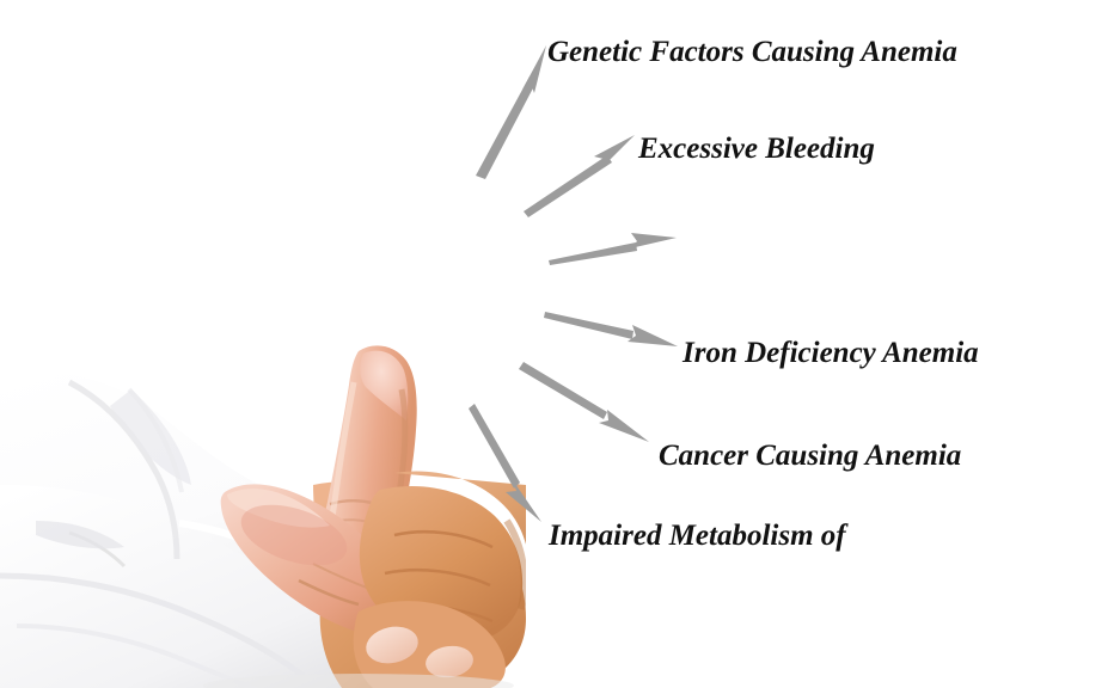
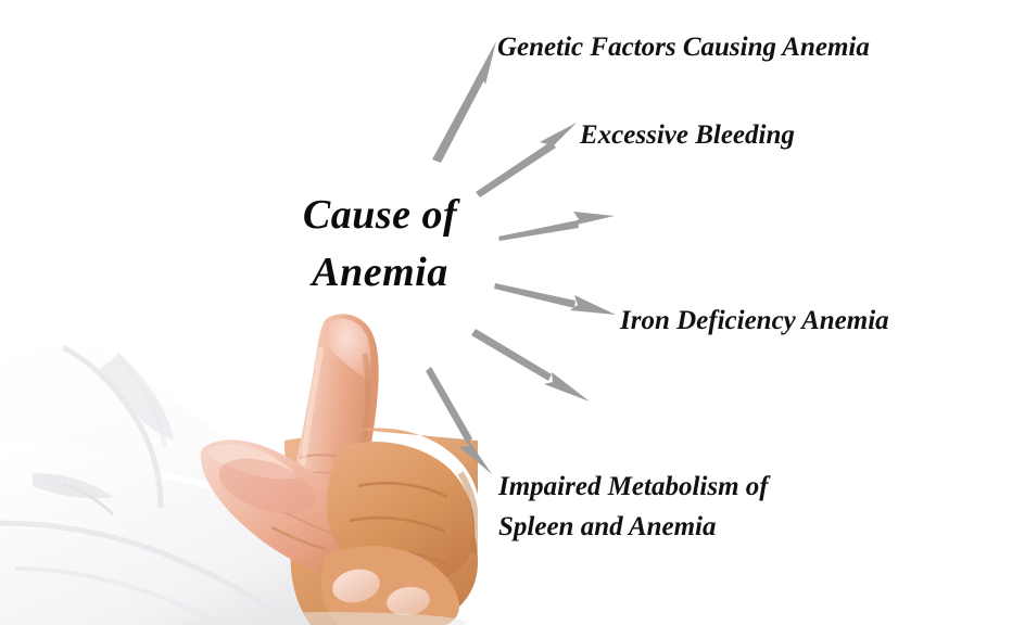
+ Cause of
+ Anemia
  Genetic Factors Causing Anemia
  Excessive Bleeding
  Iron Deficiency Anemia
- Cancer Causing Anemia
  Impaired Metabolism of
+ Spleen and Anemia
